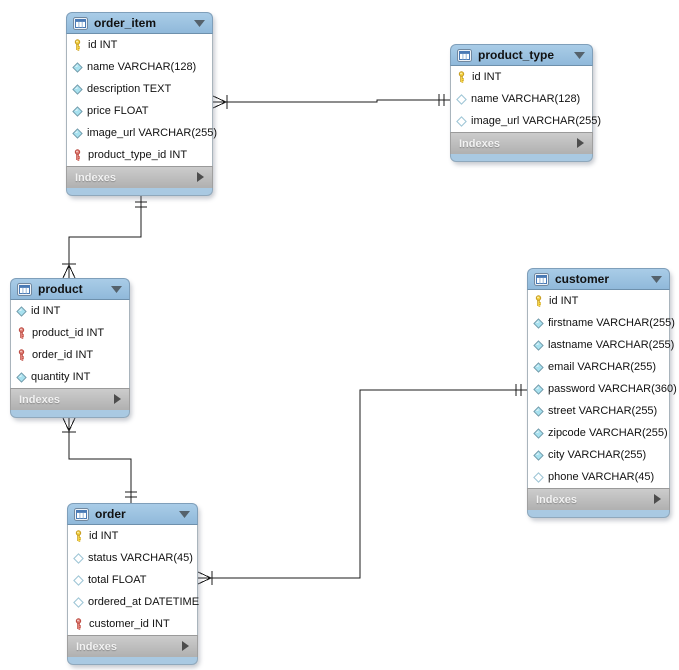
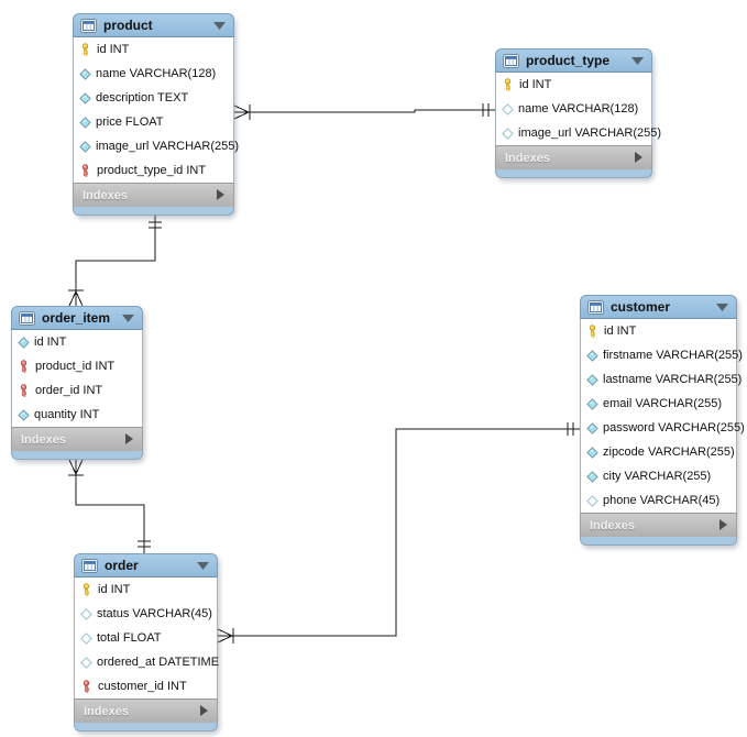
- order_item
+ product
  id INT
  name VARCHAR(128)
  description TEXT
  price FLOAT
  image_url VARCHAR(255)
  product_type_id INT
  Indexes
  product_type
  id INT
  name VARCHAR(128)
  image_url VARCHAR(255)
  Indexes
- product
+ order_item
  id INT
  product_id INT
  order_id INT
  quantity INT
  Indexes
  customer
  id INT
  firstname VARCHAR(255)
  lastname VARCHAR(255)
  email VARCHAR(255)
- password VARCHAR(360)
+ password VARCHAR(255)
- street VARCHAR(255)
  zipcode VARCHAR(255)
  city VARCHAR(255)
  phone VARCHAR(45)
  Indexes
  order
  id INT
  status VARCHAR(45)
  total FLOAT
  ordered_at DATETIME
  customer_id INT
  Indexes
